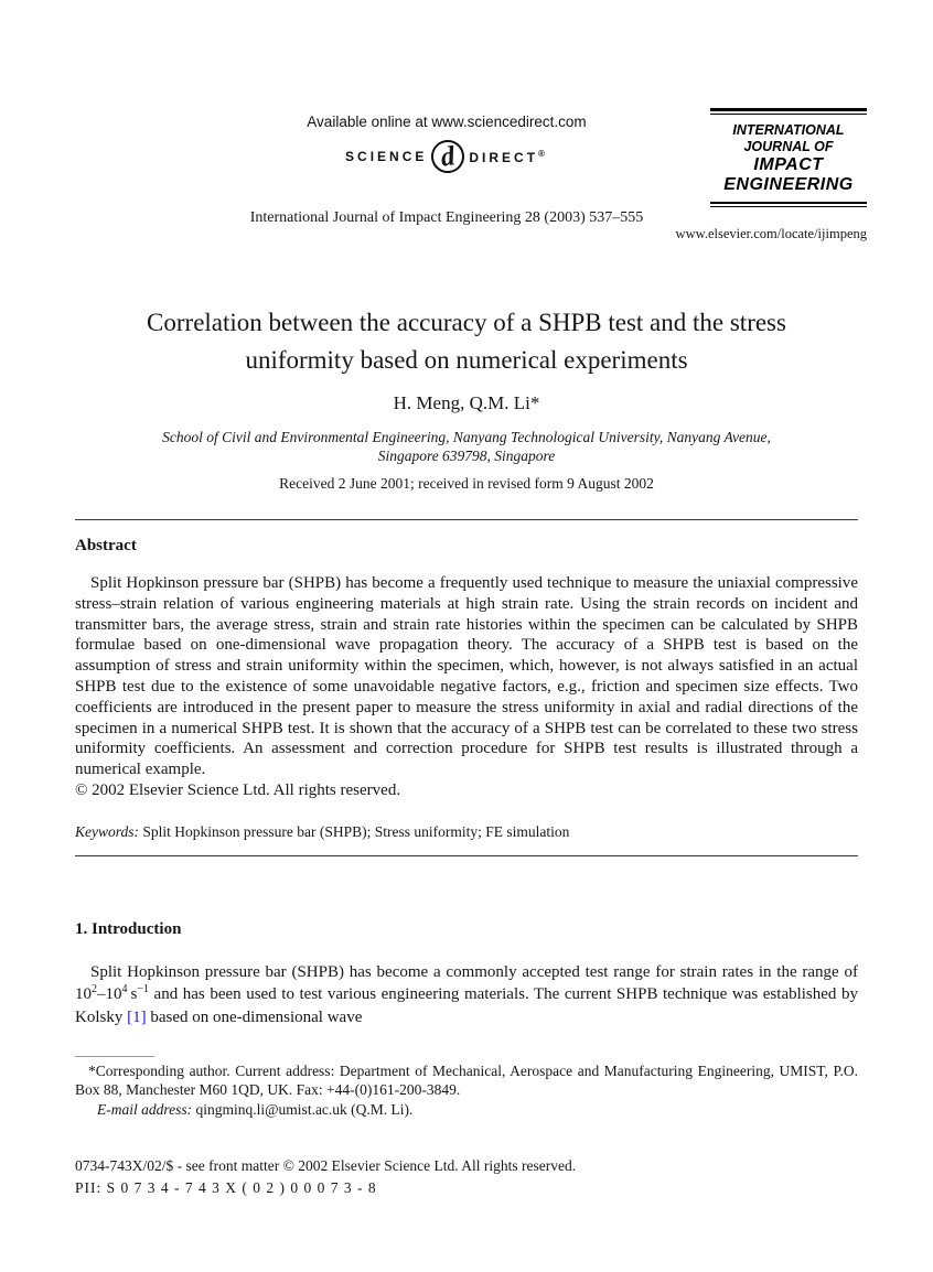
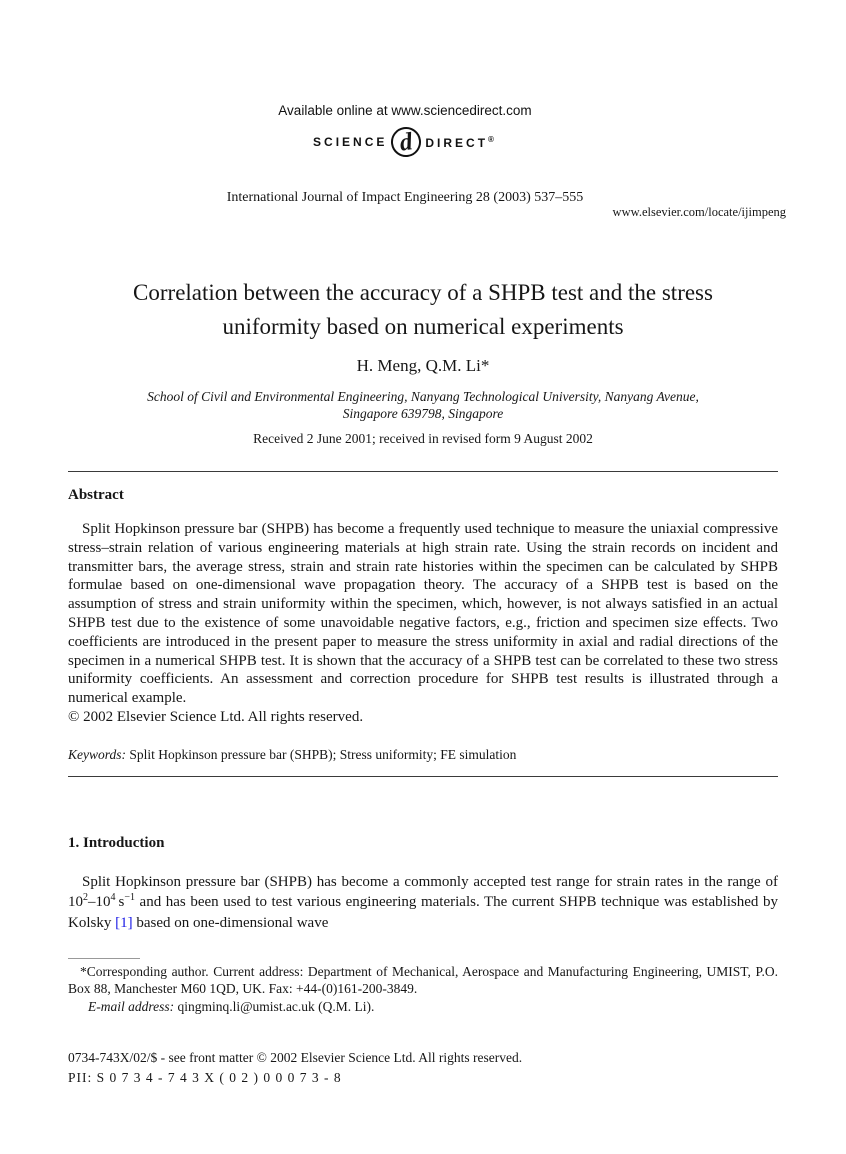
  Available online at www.sciencedirect.com
  SCIENCE
  DIRECT®
  International Journal of Impact Engineering 28 (2003) 537–555
- INTERNATIONAL
- JOURNAL OF
- IMPACT
- ENGINEERING
  www.elsevier.com/locate/ijimpeng
  Correlation between the accuracy of a SHPB test and the stress
  uniformity based on numerical experiments
  H. Meng, Q.M. Li*
  School of Civil and Environmental Engineering, Nanyang Technological University, Nanyang Avenue,
  Singapore 639798, Singapore
  Received 2 June 2001; received in revised form 9 August 2002
  Abstract
  Split Hopkinson pressure bar (SHPB) has become a frequently used technique to measure the uniaxial compressive stress–strain relation of various engineering materials at high strain rate. Using the strain records on incident and transmitter bars, the average stress, strain and strain rate histories within the specimen can be calculated by SHPB formulae based on one-dimensional wave propagation theory. The accuracy of a SHPB test is based on the assumption of stress and strain uniformity within the specimen, which, however, is not always satisfied in an actual SHPB test due to the existence of some unavoidable negative factors, e.g., friction and specimen size effects. Two coefficients are introduced in the present paper to measure the stress uniformity in axial and radial directions of the specimen in a numerical SHPB test. It is shown that the accuracy of a SHPB test can be correlated to these two stress uniformity coefficients. An assessment and correction procedure for SHPB test results is illustrated through a numerical example.
  © 2002 Elsevier Science Ltd. All rights reserved.
  Keywords: Split Hopkinson pressure bar (SHPB); Stress uniformity; FE simulation
  1. Introduction
  Split Hopkinson pressure bar (SHPB) has become a commonly accepted test range for strain rates in the range of 102–104 s−1 and has been used to test various engineering materials. The current SHPB technique was established by Kolsky [1] based on one-dimensional wave
  *Corresponding author. Current address: Department of Mechanical, Aerospace and Manufacturing Engineering, UMIST, P.O. Box 88, Manchester M60 1QD, UK. Fax: +44-(0)161-200-3849.
  E-mail address: qingminq.li@umist.ac.uk (Q.M. Li).
  0734-743X/02/$ - see front matter © 2002 Elsevier Science Ltd. All rights reserved.
  PII: S 0 7 3 4 - 7 4 3 X ( 0 2 ) 0 0 0 7 3 - 8
